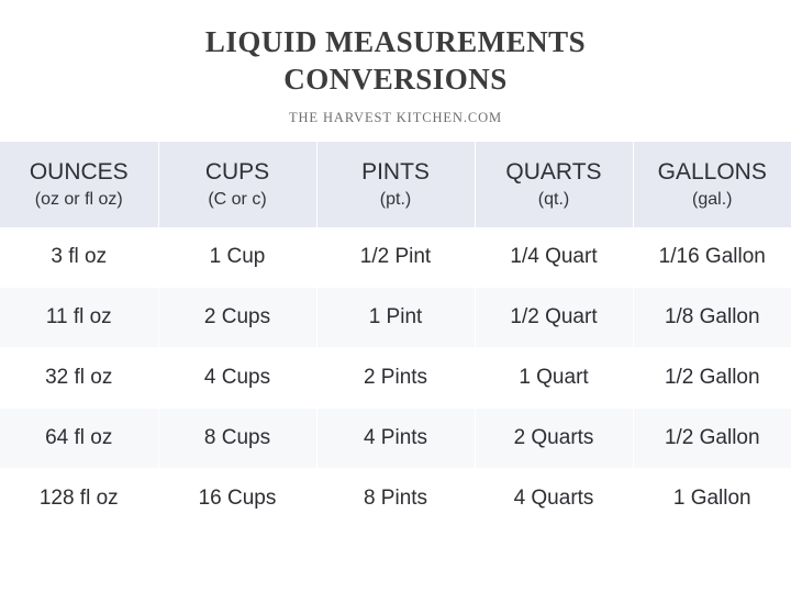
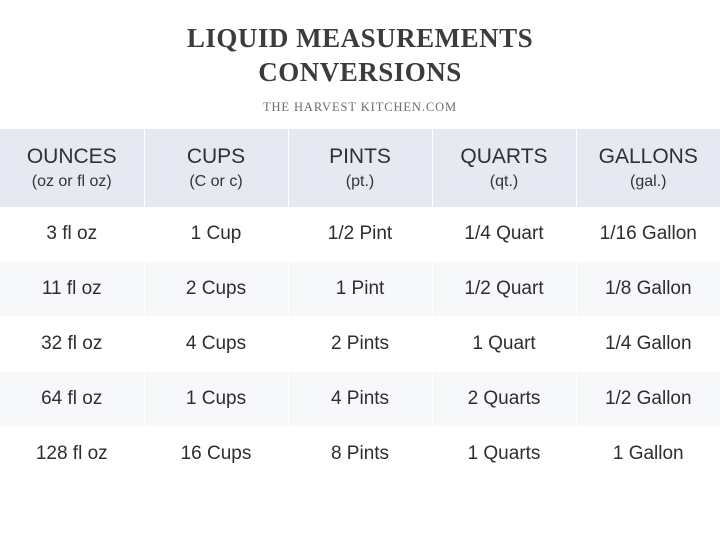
  LIQUID MEASUREMENTS
  CONVERSIONS
  THE HARVEST KITCHEN.COM
  OUNCES (oz or fl oz)	CUPS (C or c)	PINTS (pt.)	QUARTS (qt.)	GALLONS (gal.)
  3 fl oz	1 Cup	1/2 Pint	1/4 Quart	1/16 Gallon
  11 fl oz	2 Cups	1 Pint	1/2 Quart	1/8 Gallon
- 32 fl oz	4 Cups	2 Pints	1 Quart	1/2 Gallon
+ 32 fl oz	4 Cups	2 Pints	1 Quart	1/4 Gallon
- 64 fl oz	8 Cups	4 Pints	2 Quarts	1/2 Gallon
+ 64 fl oz	1 Cups	4 Pints	2 Quarts	1/2 Gallon
- 128 fl oz	16 Cups	8 Pints	4 Quarts	1 Gallon
+ 128 fl oz	16 Cups	8 Pints	1 Quarts	1 Gallon
